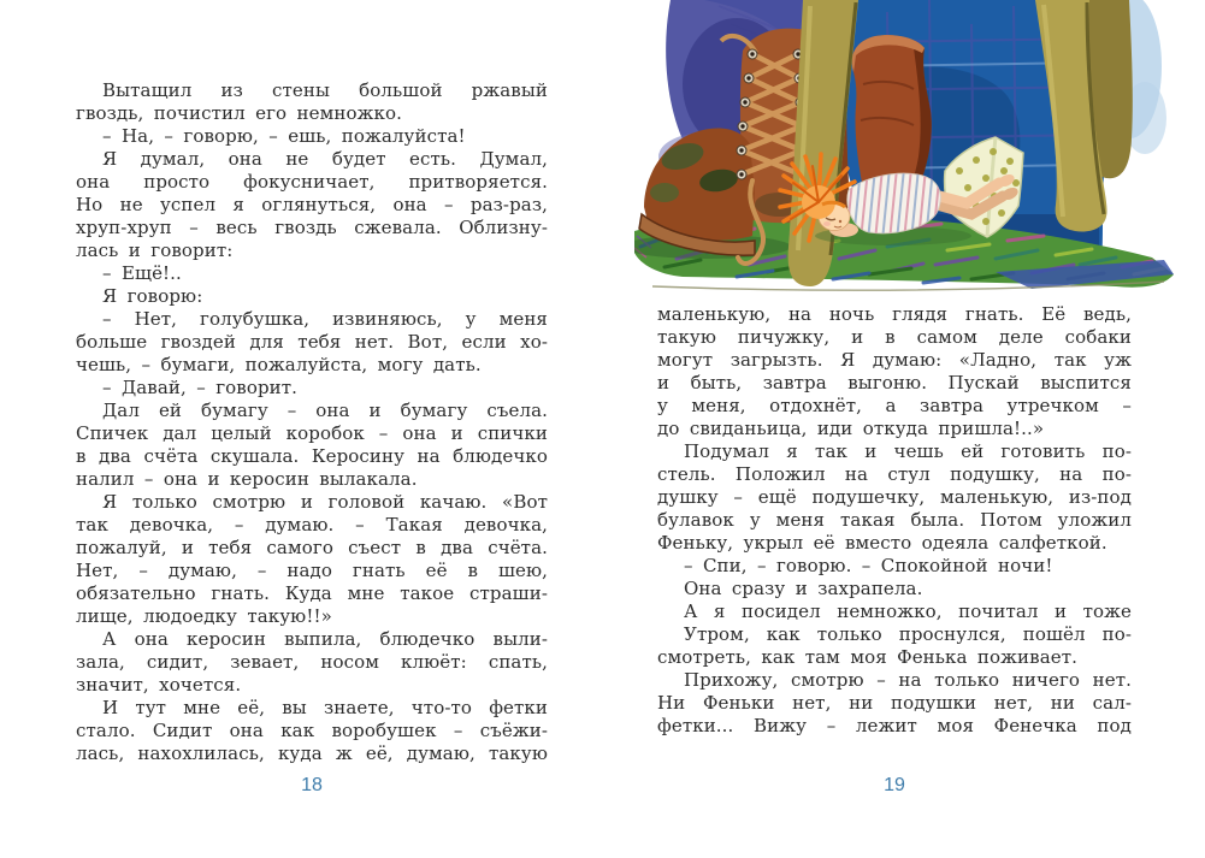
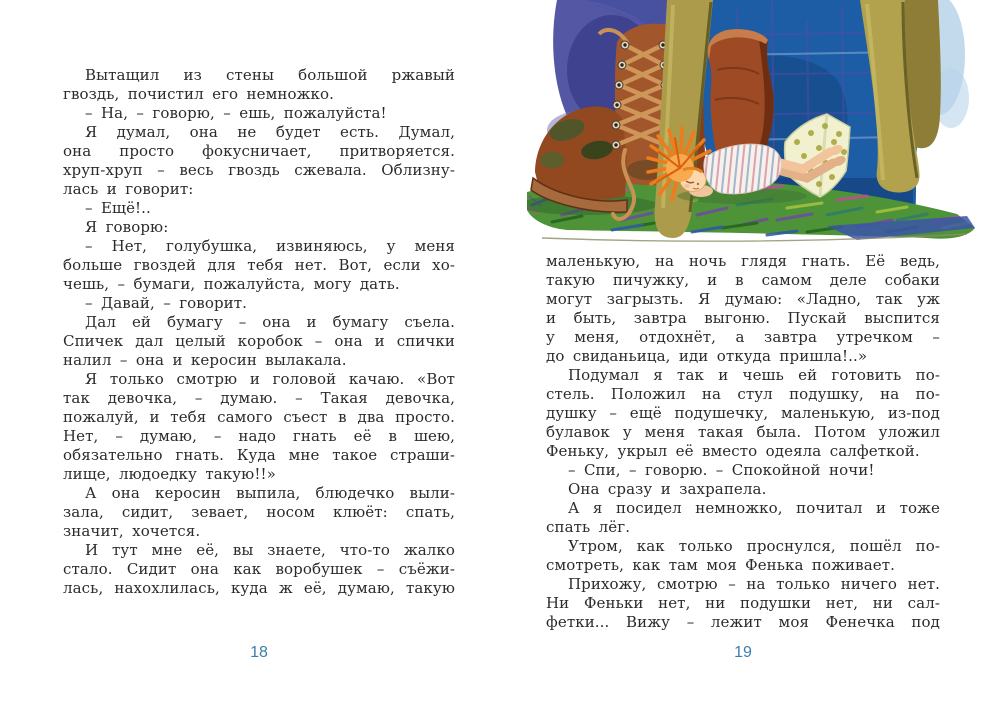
  Вытащил из стены большой ржавый
  гвоздь, почистил его немножко.
  – На, – говорю, – ешь, пожалуйста!
  Я думал, она не будет есть. Думал,
  она просто фокусничает, притворяется.
- Но не успел я оглянуться, она – раз-раз,
  хруп-хруп – весь гвоздь сжевала. Облизну-
  лась и говорит:
  – Ещё!..
  Я говорю:
  – Нет, голубушка, извиняюсь, у меня
  больше гвоздей для тебя нет. Вот, если хо-
  чешь, – бумаги, пожалуйста, могу дать.
  – Давай, – говорит.
  Дал ей бумагу – она и бумагу съела.
  Спичек дал целый коробок – она и спички
- в два счёта скушала. Керосину на блюдечко
  налил – она и керосин вылакала.
  Я только смотрю и головой качаю. «Вот
  так девочка, – думаю. – Такая девочка,
- пожалуй, и тебя самого съест в два счёта.
+ пожалуй, и тебя самого съест в два просто.
  Нет, – думаю, – надо гнать её в шею,
  обязательно гнать. Куда мне такое страши-
  лище, людоедку такую!!»
  А она керосин выпила, блюдечко выли-
  зала, сидит, зевает, носом клюёт: спать,
  значит, хочется.
- И тут мне её, вы знаете, что-то фетки
+ И тут мне её, вы знаете, что-то жалко
  стало. Сидит она как воробушек – съёжи-
  лась, нахохлилась, куда ж её, думаю, такую
  маленькую, на ночь глядя гнать. Её ведь,
  такую пичужку, и в самом деле собаки
  могут загрызть. Я думаю: «Ладно, так уж
  и быть, завтра выгоню. Пускай выспится
  у меня, отдохнёт, а завтра утречком –
  до свиданьица, иди откуда пришла!..»
  Подумал я так и чешь ей готовить по-
  стель. Положил на стул подушку, на по-
  душку – ещё подушечку, маленькую, из-под
  булавок у меня такая была. Потом уложил
  Феньку, укрыл её вместо одеяла салфеткой.
  – Спи, – говорю. – Спокойной ночи!
  Она сразу и захрапела.
  А я посидел немножко, почитал и тоже
+ спать лёг.
  Утром, как только проснулся, пошёл по-
  смотреть, как там моя Фенька поживает.
  Прихожу, смотрю – на только ничего нет.
  Ни Феньки нет, ни подушки нет, ни сал-
  фетки... Вижу – лежит моя Фенечка под
  18
  19
